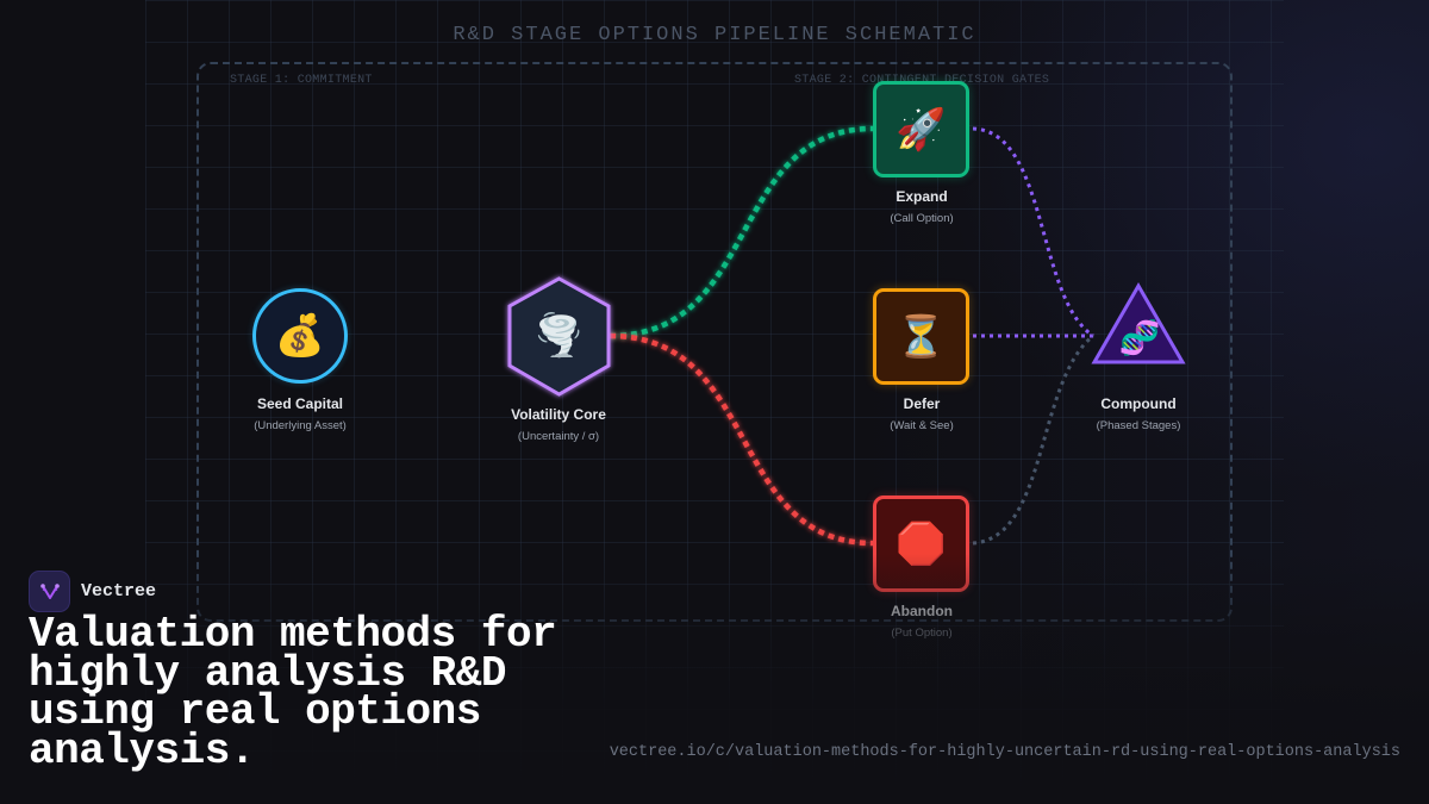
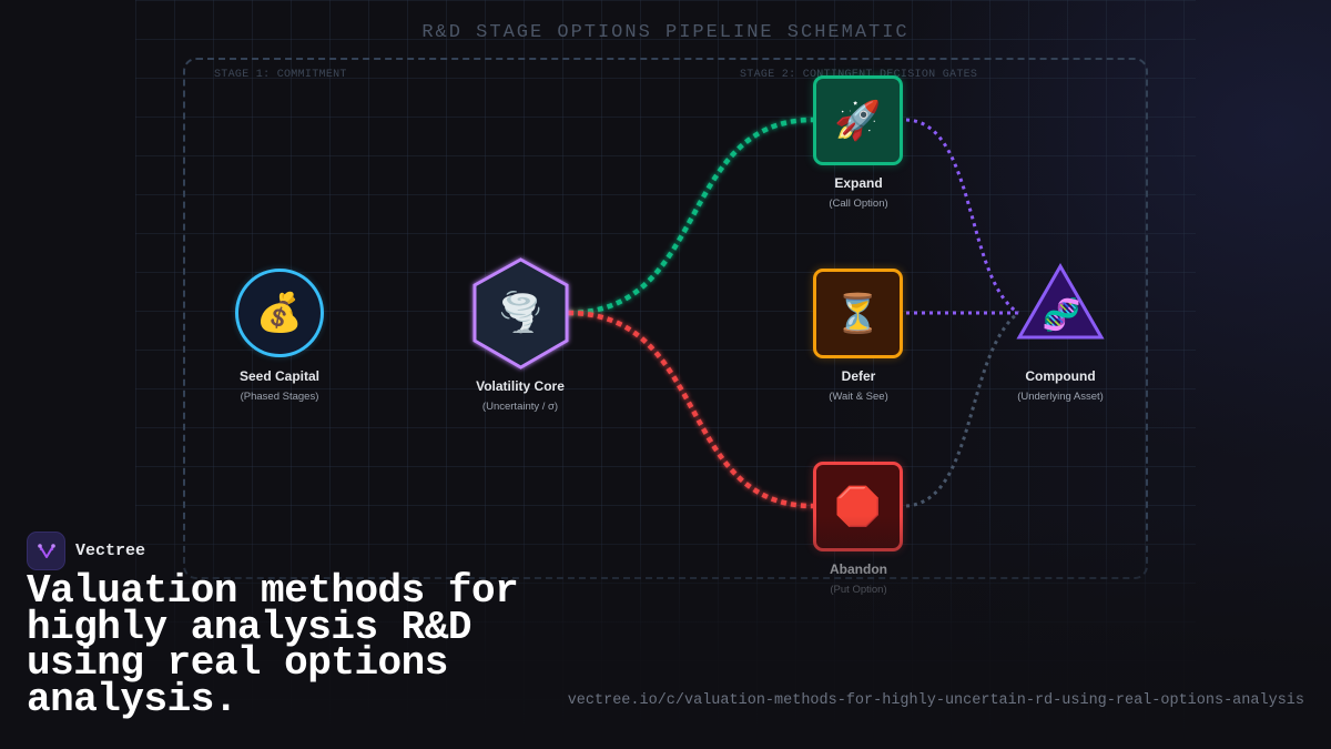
  R&D STAGE OPTIONS PIPELINE SCHEMATIC
  STAGE 1: COMMITMENT
  💰
  Seed Capital
- (Underlying Asset)
+ (Phased Stages)
  🌪️
  Volatility Core
  (Uncertainty / σ)
  🚀
  Expand
  (Call Option)
  ⏳
  Defer
  (Wait & See)
  🛑
  🧬
  Compound
- (Phased Stages)
+ (Underlying Asset)
  Vectree
  Valuation methods for highly analysis R&D using real options analysis.
  vectree.io/c/valuation-methods-for-highly-uncertain-rd-using-real-options-analysis
